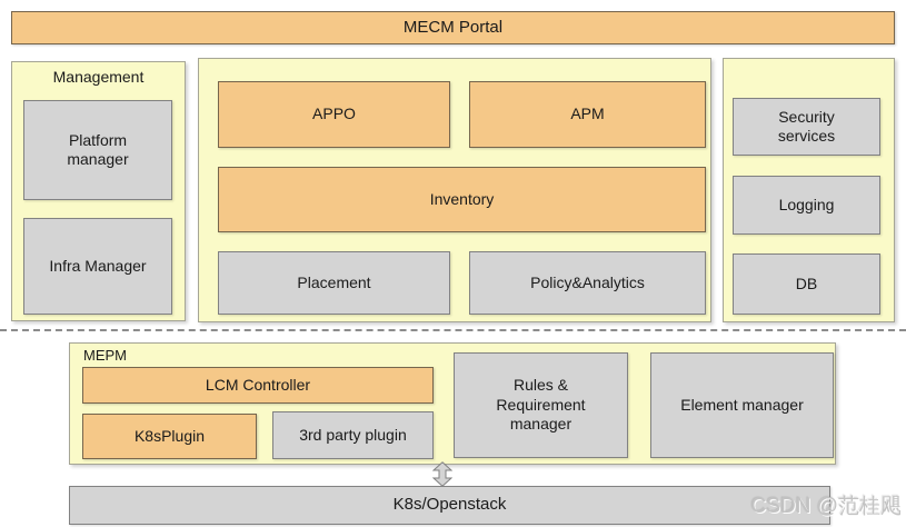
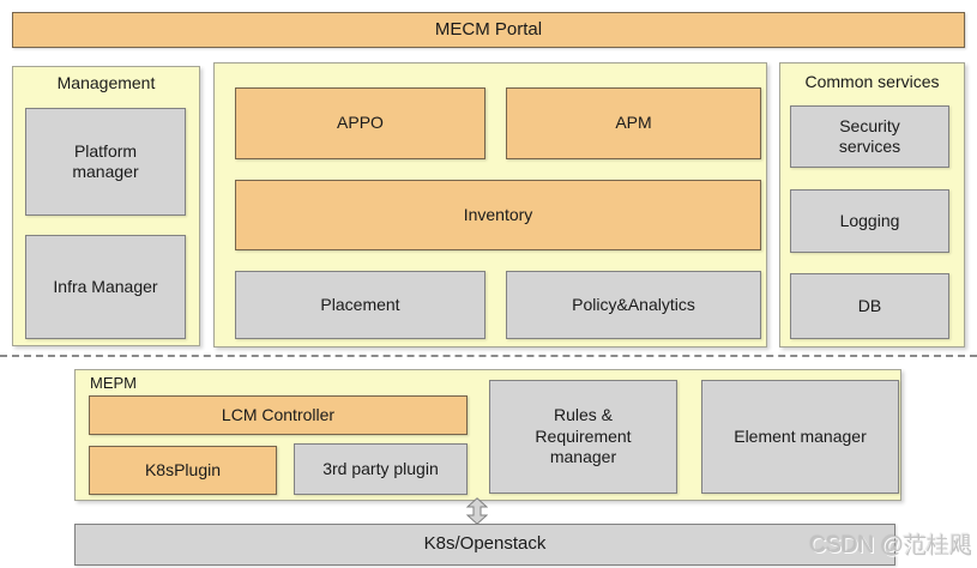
  MECM Portal
  Management
  Platform manager
  Infra Manager
  APPO
  APM
  Inventory
  Placement
  Policy&Analytics
+ Common services
  Security services
  Logging
  DB
  MEPM
  LCM Controller
  K8sPlugin
  3rd party plugin
  Rules & Requirement manager
  Element manager
  K8s/Openstack
  CSDN @范桂飓
